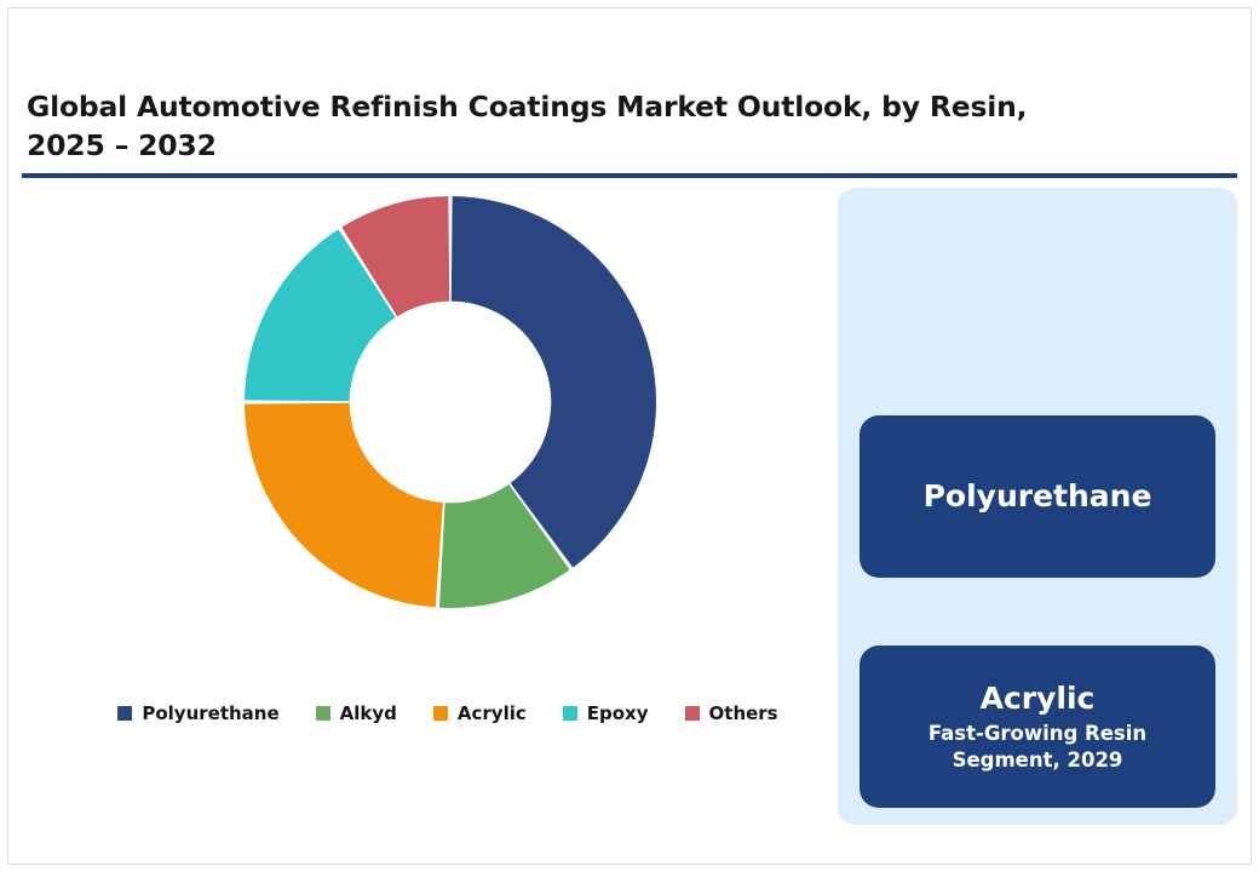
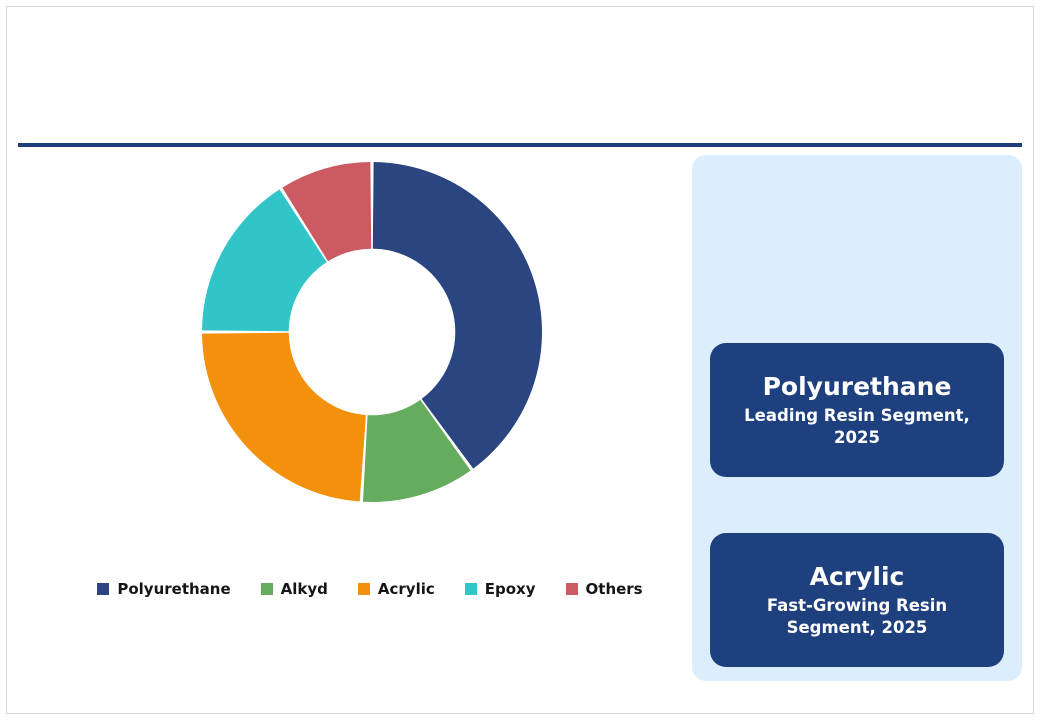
- Global Automotive Refinish Coatings Market Outlook, by Resin, 2025 – 2032
  Polyurethane
  Alkyd
  Acrylic
  Epoxy
  Others
  Polyurethane
+ Leading Resin Segment, 2025
  Acrylic
- Fast-Growing Resin Segment, 2029
+ Fast-Growing Resin Segment, 2025
